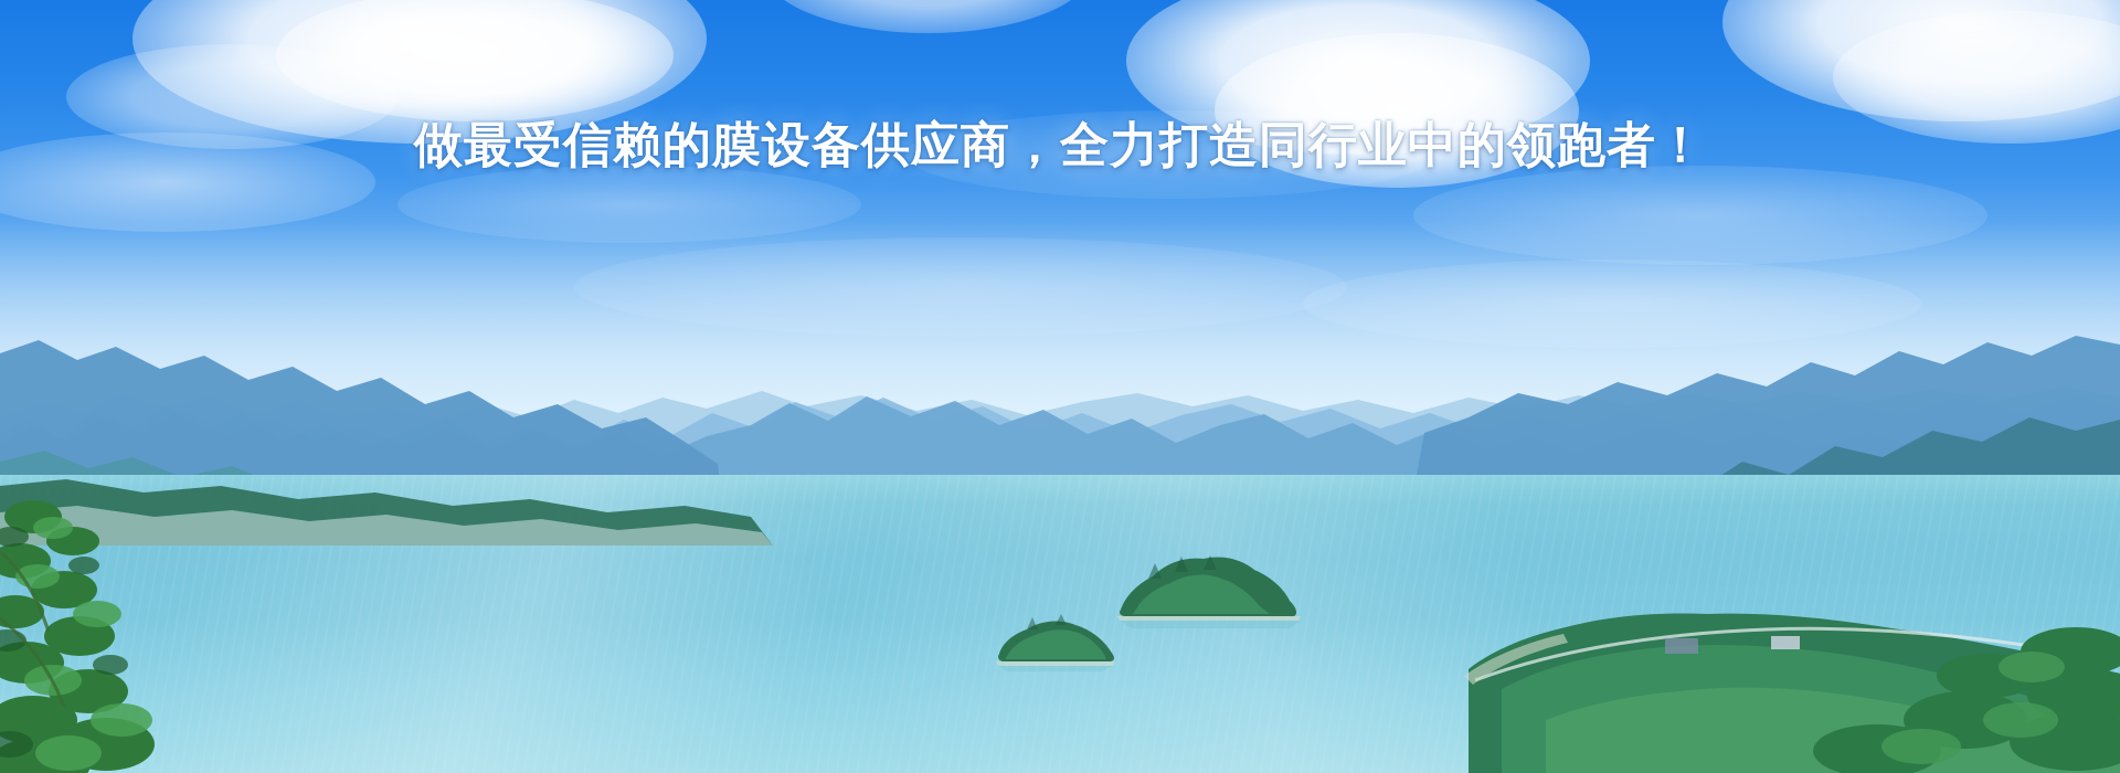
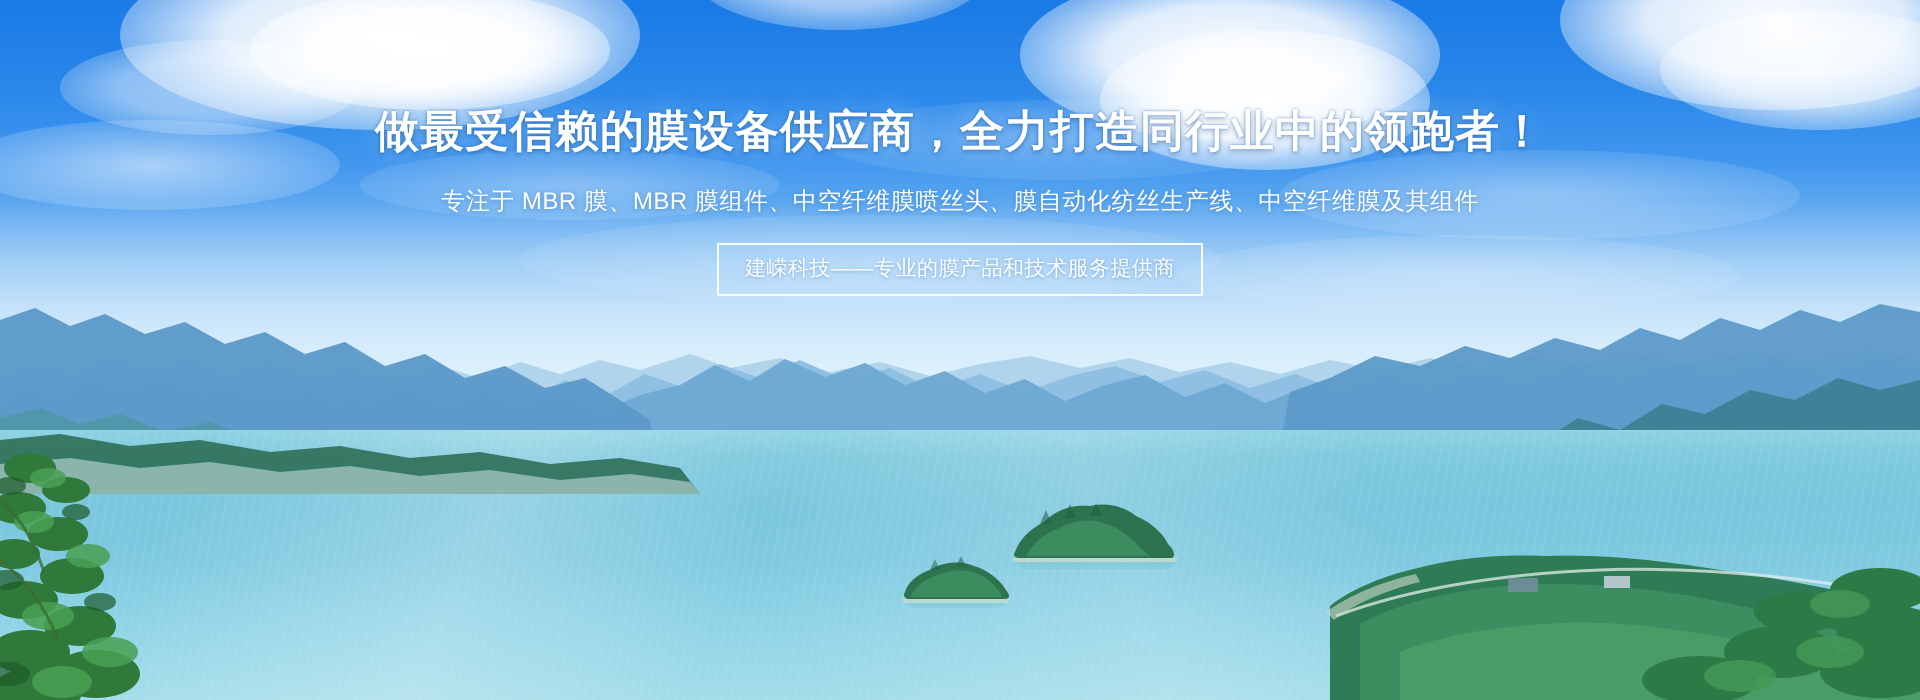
  做最受信赖的膜设备供应商，全力打造同行业中的领跑者！
+ 专注于 MBR 膜、MBR 膜组件、中空纤维膜喷丝头、膜自动化纺丝生产线、中空纤维膜及其组件
+ 建嵘科技——专业的膜产品和技术服务提供商
